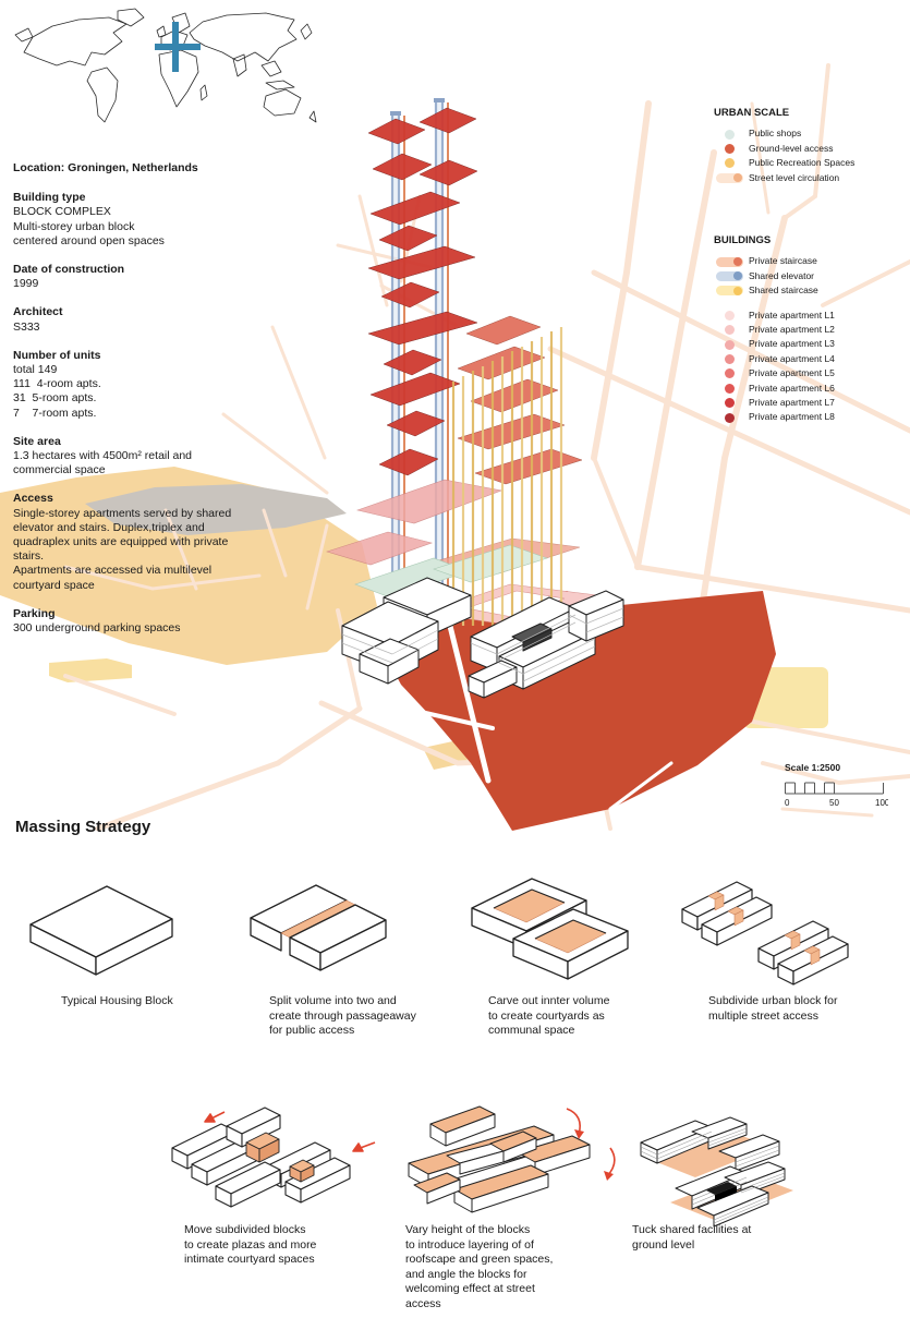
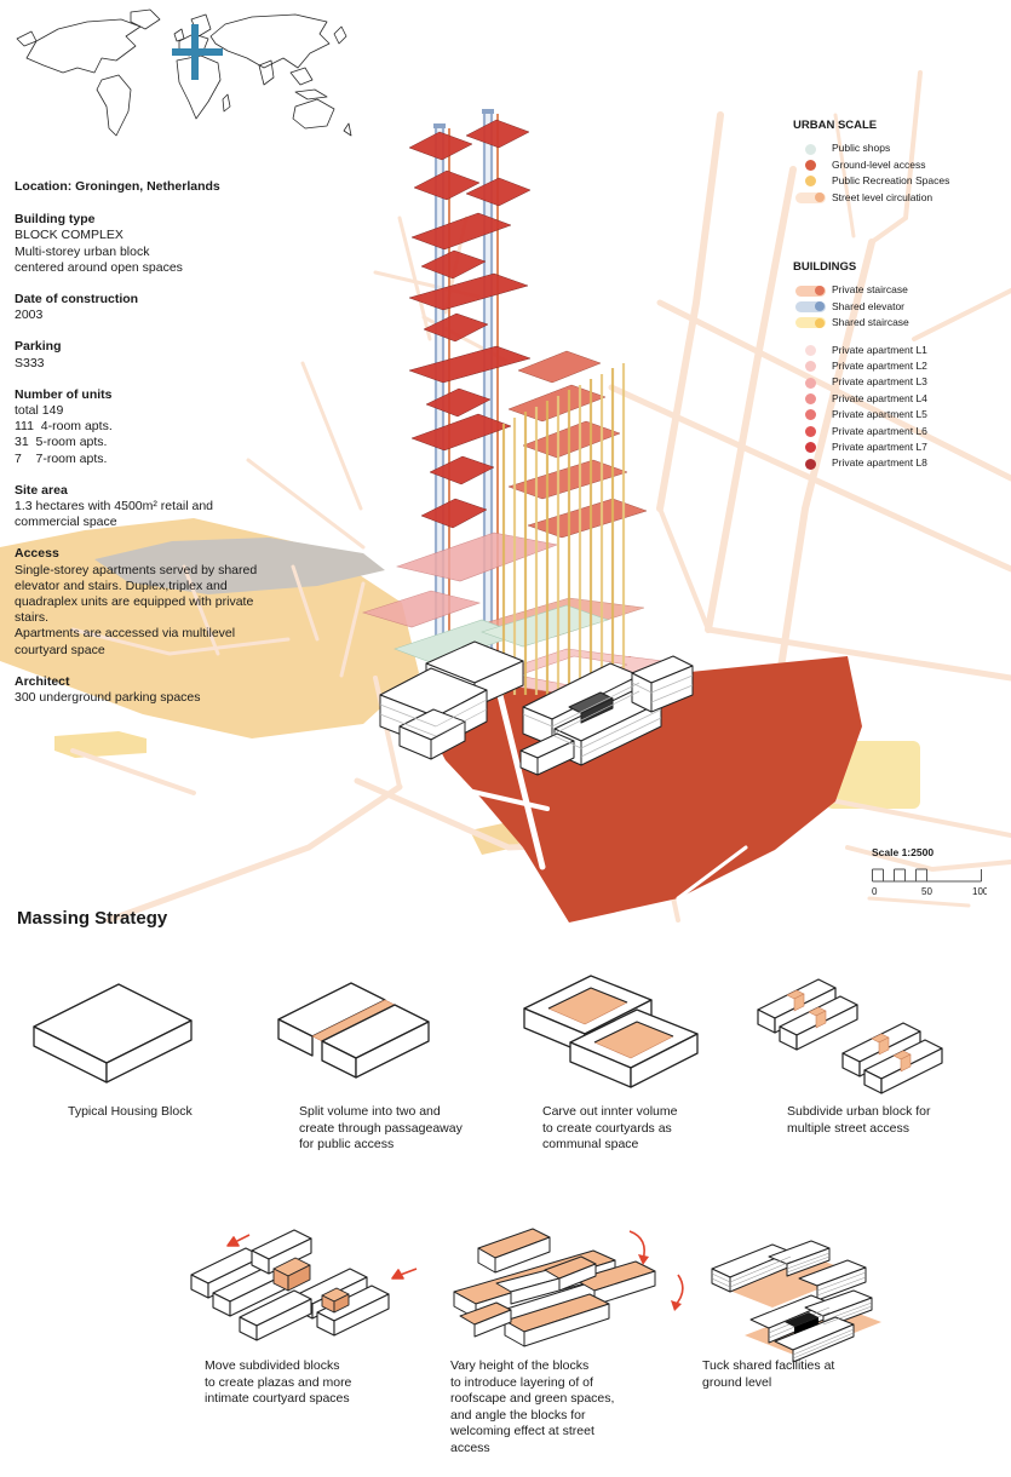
  Location: Groningen, Netherlands
  Building type
  BLOCK COMPLEX
  Multi-storey urban block
  centered around open spaces
  Date of construction
- 1999
+ 2003
- Architect
+ Parking
  S333
  Number of units
  total 149
  111 4-room apts.
  31 5-room apts.
  7 7-room apts.
  Site area
  1.3 hectares with 4500m² retail and
  commercial space
  Access
  Single-storey apartments served by shared
  elevator and stairs. Duplex,triplex and
  quadraplex units are equipped with private
  stairs.
  Apartments are accessed via multilevel
  courtyard space
- Parking
+ Architect
  300 underground parking spaces
  URBAN SCALE
  Public shops
  Ground-level access
  Public Recreation Spaces
  Street level circulation
  BUILDINGS
  Private staircase
  Shared elevator
  Shared staircase
  Private apartment L1
  Private apartment L2
  Private apartment L3
  Private apartment L4
  Private apartment L5
  Private apartment L6
  Private apartment L7
  Private apartment L8
  Scale 1:2500
  0
  50
  100
  Massing Strategy
  Typical Housing Block
  Split volume into two and
  create through passageaway
  for public access
  Carve out innter volume
  to create courtyards as
  communal space
  Subdivide urban block for
  multiple street access
  Move subdivided blocks
  to create plazas and more
  intimate courtyard spaces
  Vary height of the blocks
  to introduce layering of of
  roofscape and green spaces,
  and angle the blocks for
  welcoming effect at street
  access
  Tuck shared facilities at
  ground level
